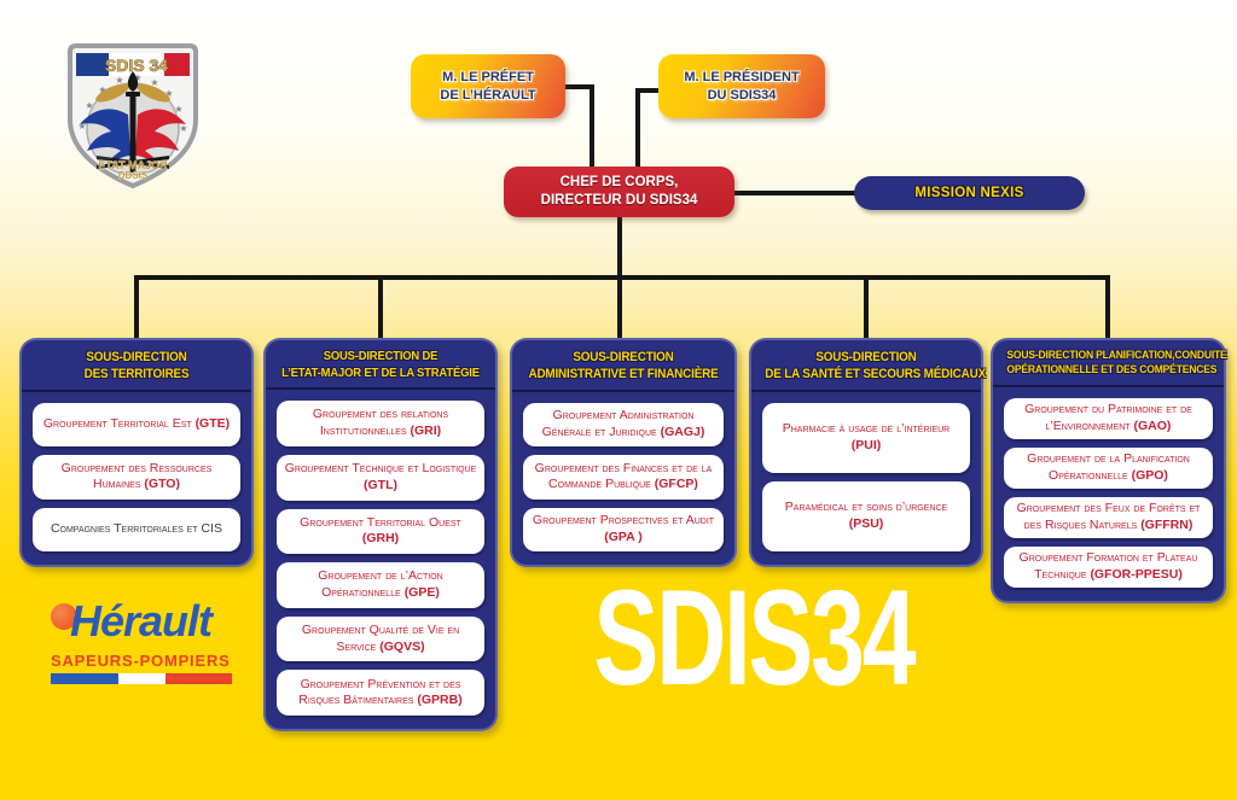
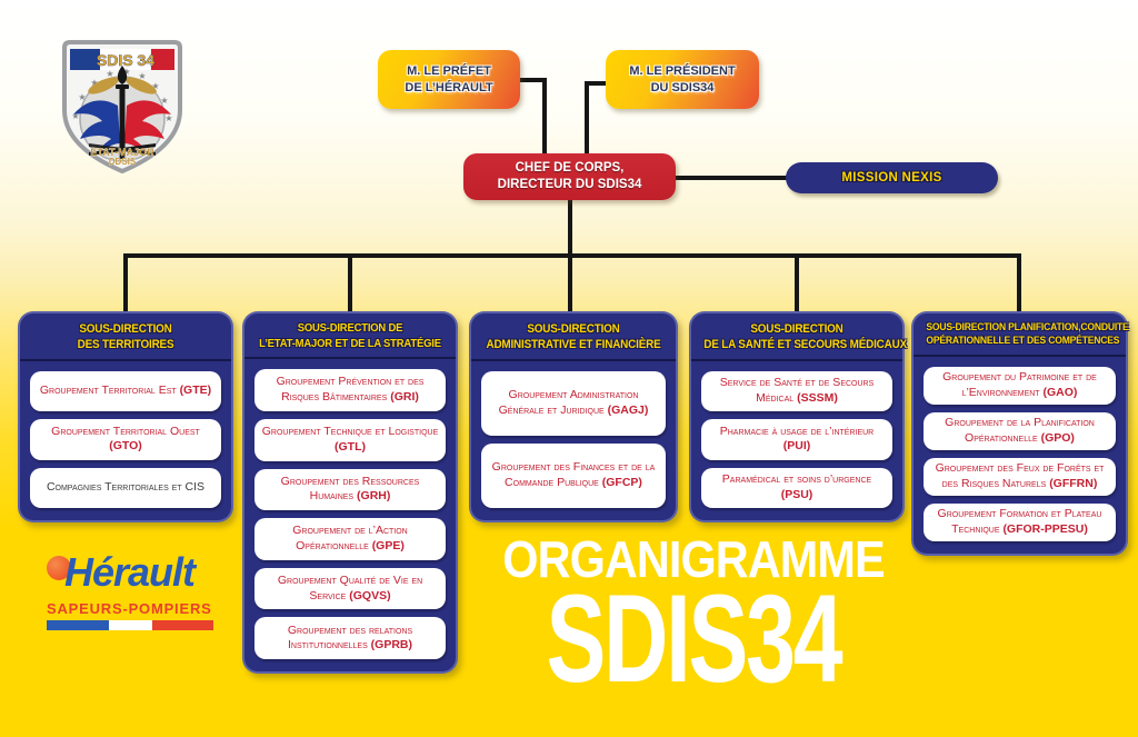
  SDIS 34
  ★
  ★
  ★
  ★
  ★
  ★
  ★
  ★
  ★
  ETAT-MAJOR
  DDSIS
  M. LE PRÉFET
  DE L’HÉRAULT
  M. LE PRÉSIDENT
  DU SDIS34
  CHEF DE CORPS,
  DIRECTEUR DU SDIS34
  MISSION NEXIS
  SOUS-DIRECTION
  DES TERRITOIRES
  Groupement Territorial Est (GTE)
- Groupement des Ressources Humaines (GTO)
+ Groupement Territorial Ouest (GTO)
  Compagnies Territoriales et CIS
  SOUS-DIRECTION DE
  L’ETAT-MAJOR ET DE LA STRATÉGIE
- Groupement des relations Institutionnelles (GRI)
+ Groupement Prévention et des Risques Bâtimentaires (GRI)
  Groupement Technique et Logistique (GTL)
- Groupement Territorial Ouest (GRH)
+ Groupement des Ressources Humaines (GRH)
  Groupement de l’Action Opérationnelle (GPE)
  Groupement Qualité de Vie en Service (GQVS)
- Groupement Prévention et des Risques Bâtimentaires (GPRB)
+ Groupement des relations Institutionnelles (GPRB)
  SOUS-DIRECTION
  ADMINISTRATIVE ET FINANCIÈRE
  Groupement Administration Générale et Juridique (GAGJ)
  Groupement des Finances et de la Commande Publique (GFCP)
- Groupement Prospectives et Audit (GPA )
  SOUS-DIRECTION
  DE LA SANTÉ ET SECOURS MÉDICAUX
+ Service de Santé et de Secours Médical (SSSM)
  Pharmacie à usage de l’intérieur (PUI)
  Paramédical et soins d’urgence (PSU)
  SOUS-DIRECTION PLANIFICATION,CONDUITE
  OPÉRATIONNELLE ET DES COMPÉTENCES
  Groupement du Patrimoine et de l’Environnement (GAO)
  Groupement de la Planification Opérationnelle (GPO)
  Groupement des Feux de Forêts et des Risques Naturels (GFFRN)
  Groupement Formation et Plateau Technique (GFOR-PPESU)
  Hérault
  SAPEURS-POMPIERS
+ ORGANIGRAMME
  SDIS34
